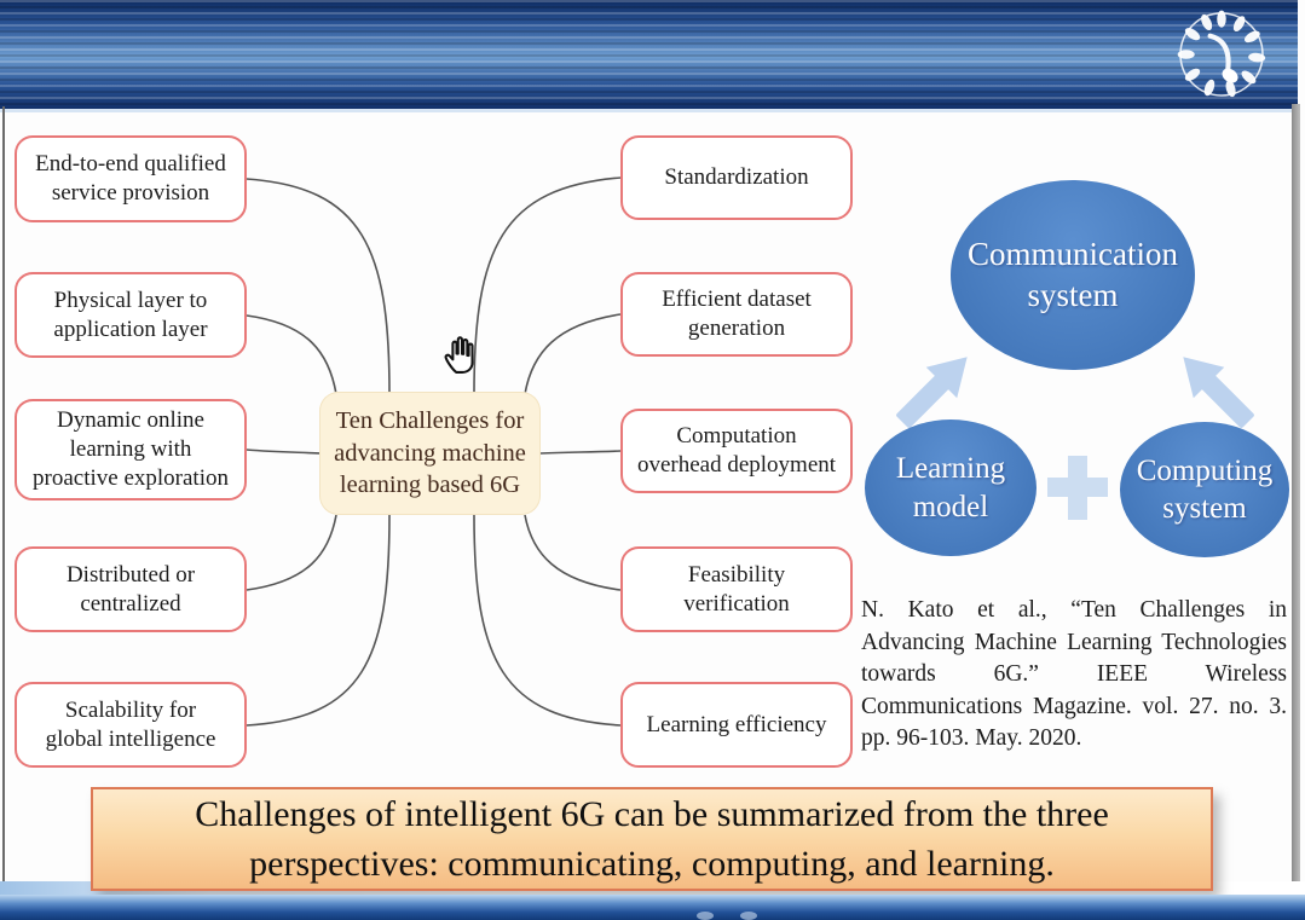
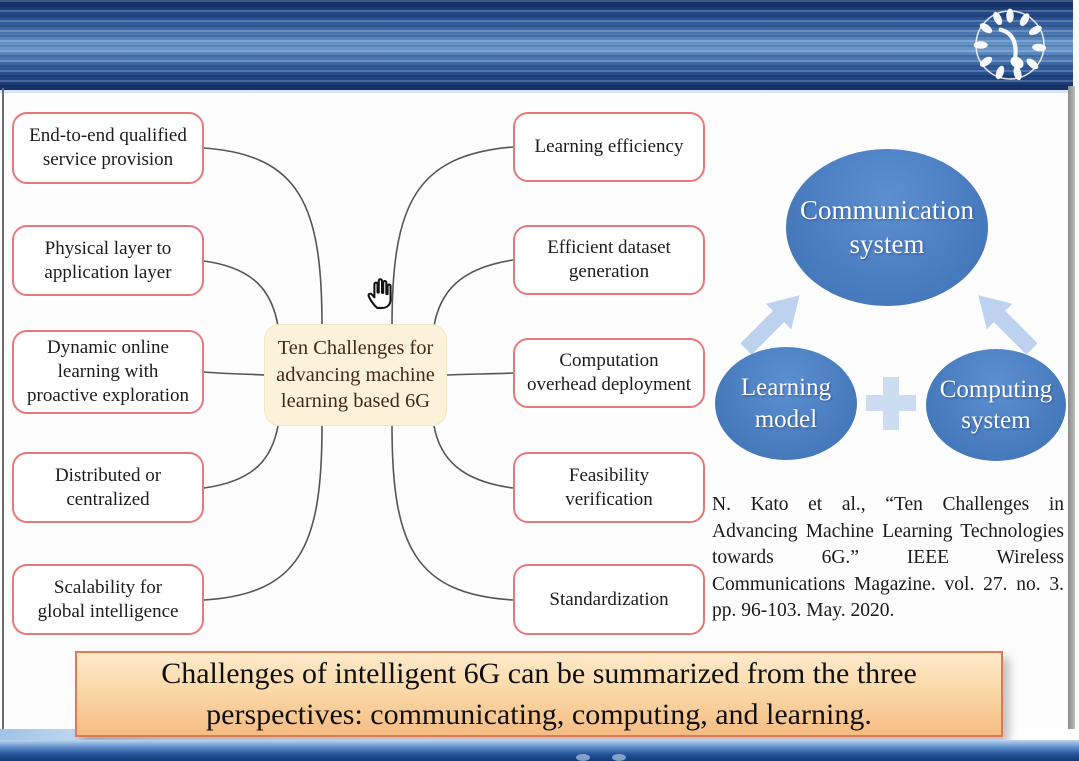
  End-to-end qualified
  service provision
  Physical layer to
  application layer
  Dynamic online
  learning with
  proactive exploration
  Distributed or
  centralized
  Scalability for
  global intelligence
- Standardization
+ Learning efficiency
  Efficient dataset
  generation
  Computation
  overhead deployment
  Feasibility
  verification
- Learning efficiency
+ Standardization
  Ten Challenges for
  advancing machine
  learning based 6G
  Communication
  system
  Learning
  model
  Computing
  system
  N. Kato et al., “Ten Challenges in Advancing Machine Learning Technologies towards 6G.” IEEE Wireless Communications Magazine. vol. 27. no. 3. pp. 96-103. May. 2020.
  Challenges of intelligent 6G can be summarized from the three perspectives: communicating, computing, and learning.
